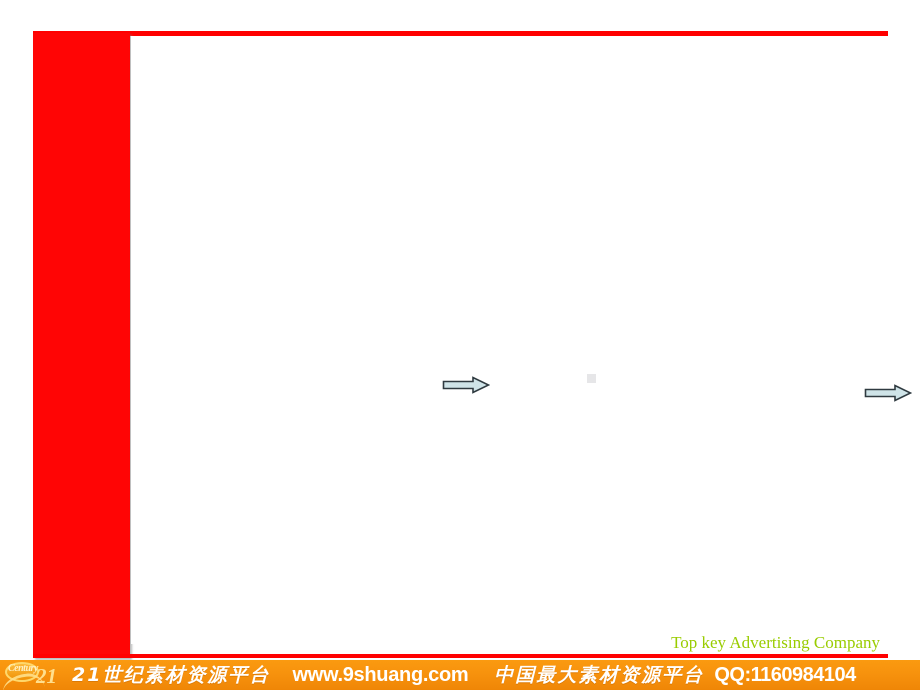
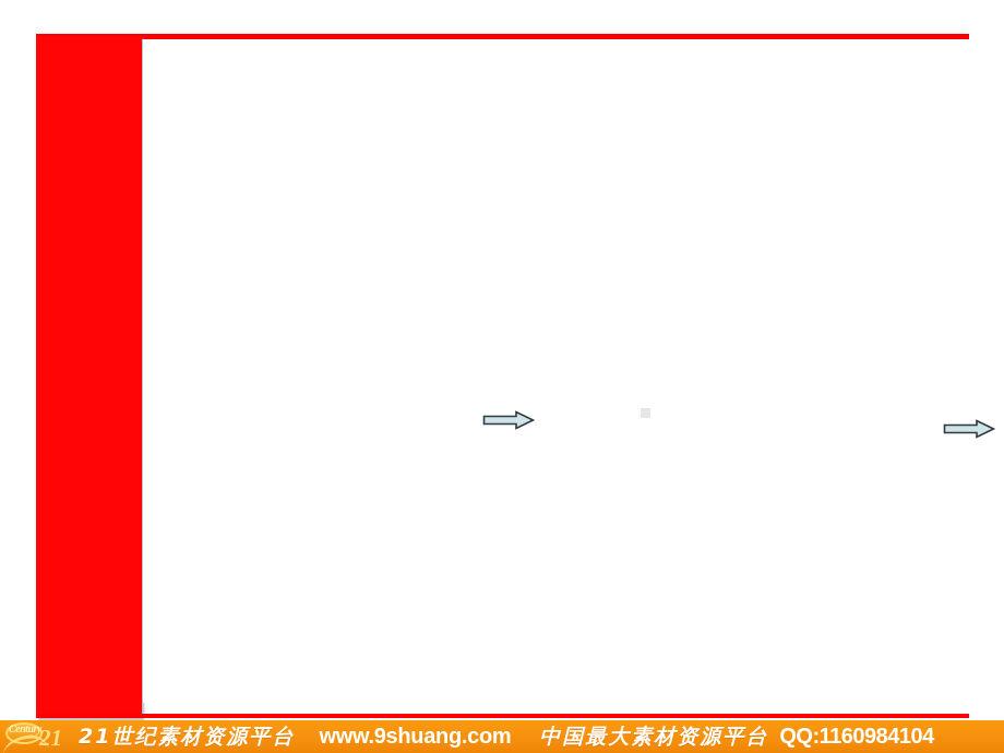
- Top key Advertising Company
  Centur
  21
  21世纪素材资源平台
  www.9shuang.com
  中国最大素材资源平台
  QQ:1160984104
